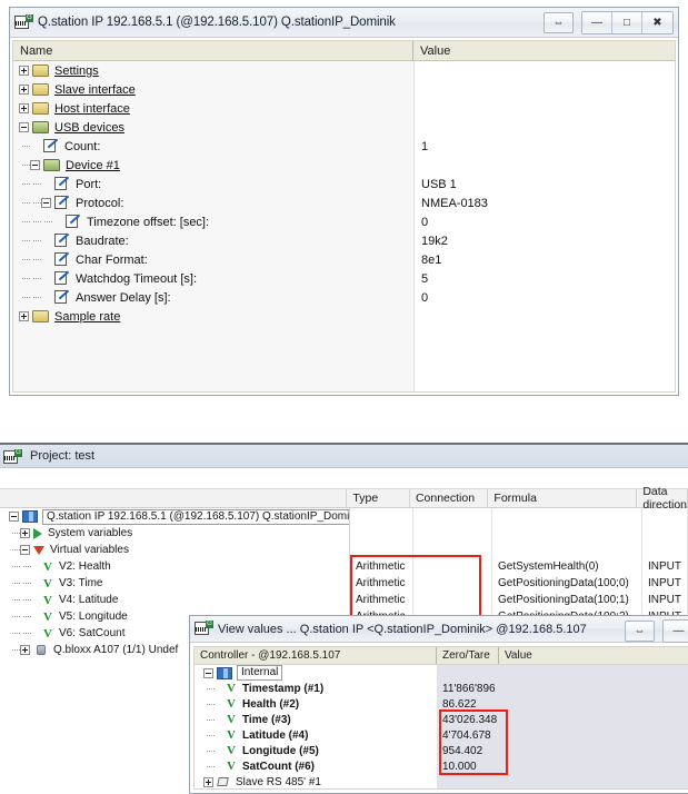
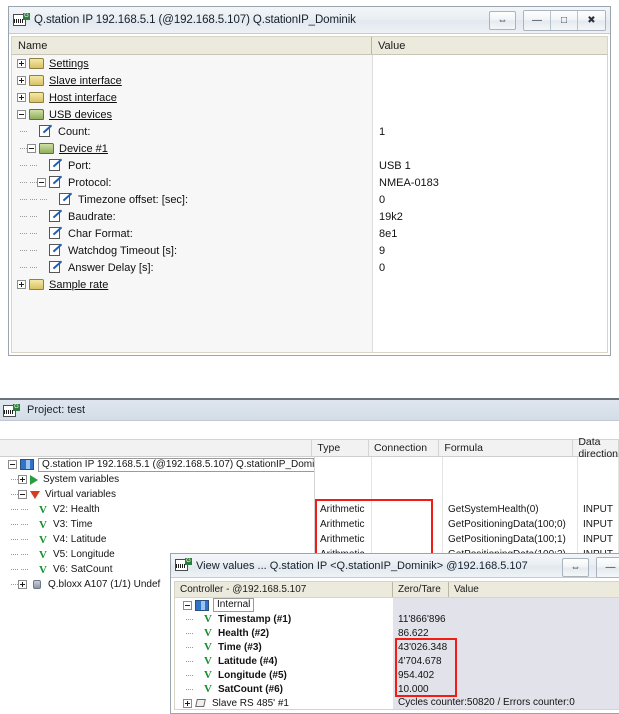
  Q.station IP 192.168.5.1 (@192.168.5.107) Q.stationIP_Dominik
  ⇔
  —
  □
  ✖
  Name
  Value
  Settings
  Slave interface
  Host interface
  USB devices
  Count:
  Device #1
  Port:
  Protocol:
  Timezone offset: [sec]:
  Baudrate:
  Char Format:
  Watchdog Timeout [s]:
  Answer Delay [s]:
  Sample rate
  1
  USB 1
  NMEA-0183
  0
  19k2
  8e1
- 5
+ 9
  0
  Project: test
  Type
  Connection
  Formula
  Data direction
  Q.station IP 192.168.5.1 (@192.168.5.107) Q.stationIP_Domi
  System variables
  Virtual variables
  V
  V2: Health
  Arithmetic
  GetSystemHealth(0)
  INPUT
  V
  V3: Time
  Arithmetic
  GetPositioningData(100;0)
  INPUT
  V
  V4: Latitude
  Arithmetic
  GetPositioningData(100;1)
  INPUT
  V
  V5: Longitude
  V
  V6: SatCount
  Q.bloxx A107 (1/1) Undef
  View values ... Q.station IP <Q.stationIP_Dominik> @192.168.5.107
  ⇔
  —
  Controller - @192.168.5.107
  Zero/Tare
  Value
  Internal
  V
  Timestamp (#1)
  11'866'896
  V
  Health (#2)
  86.622
  V
  Time (#3)
  43'026.348
  V
  Latitude (#4)
  4'704.678
  V
  Longitude (#5)
  954.402
  V
  SatCount (#6)
  10.000
  Slave RS 485' #1
+ Cycles counter:50820 / Errors counter:0
